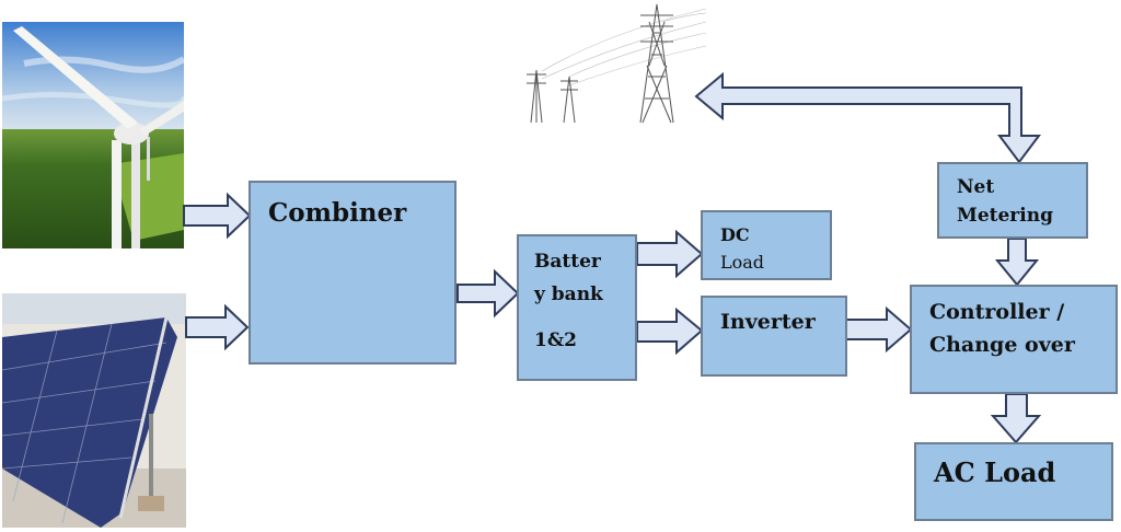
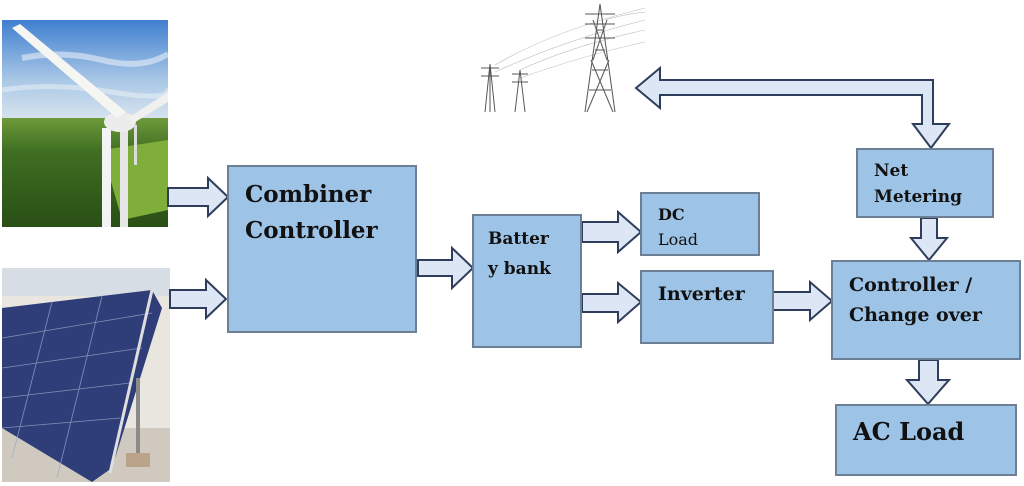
  Combiner
+ Controller
  Batter
  y bank
- 1&2
  DC
  Load
  Inverter
  Net
  Metering
  Controller /
  Change over
  AC Load
